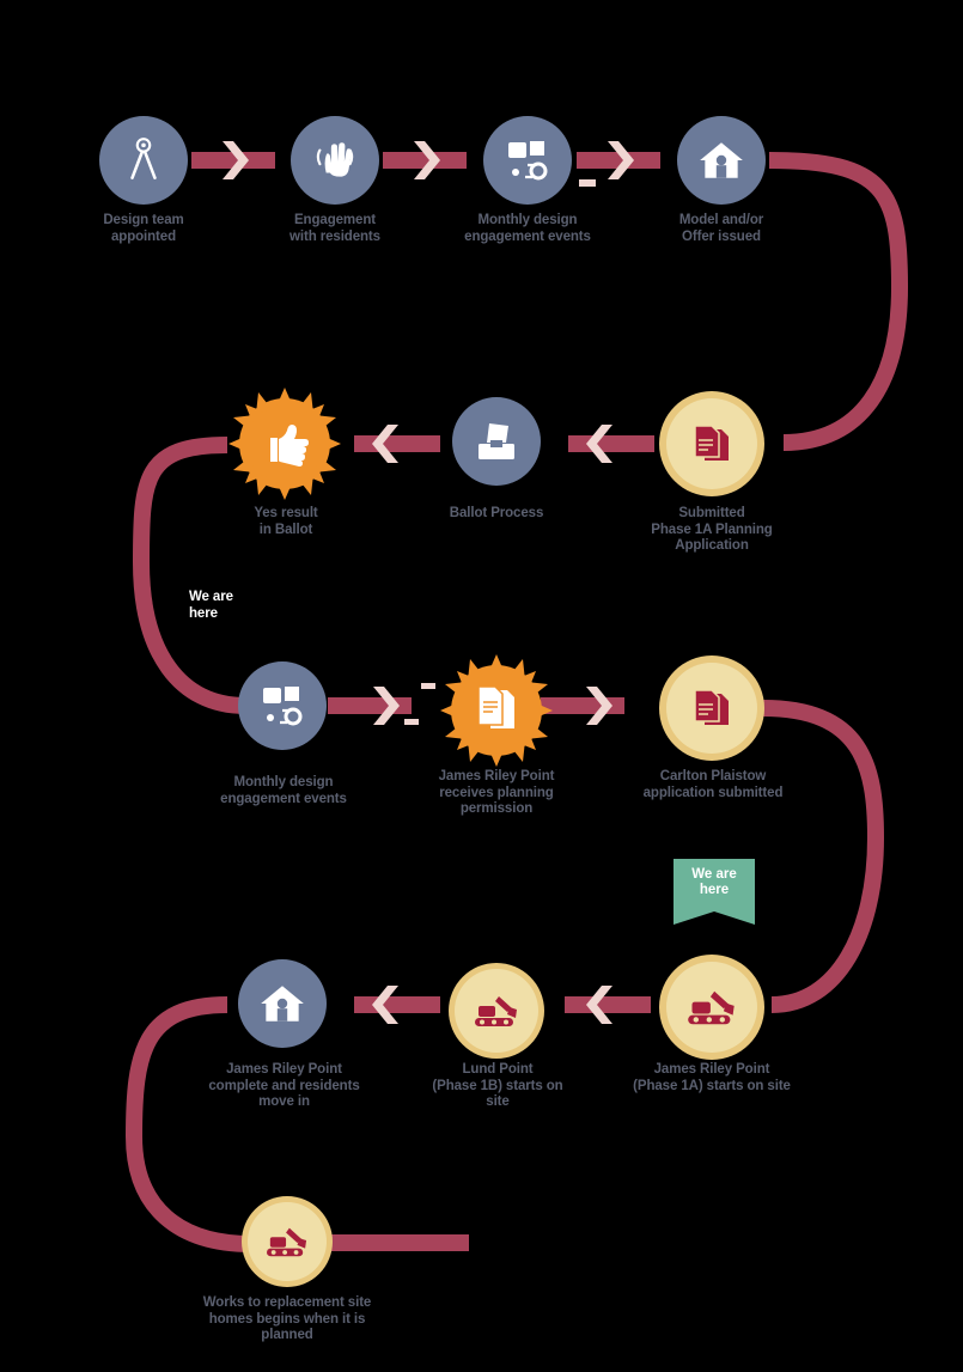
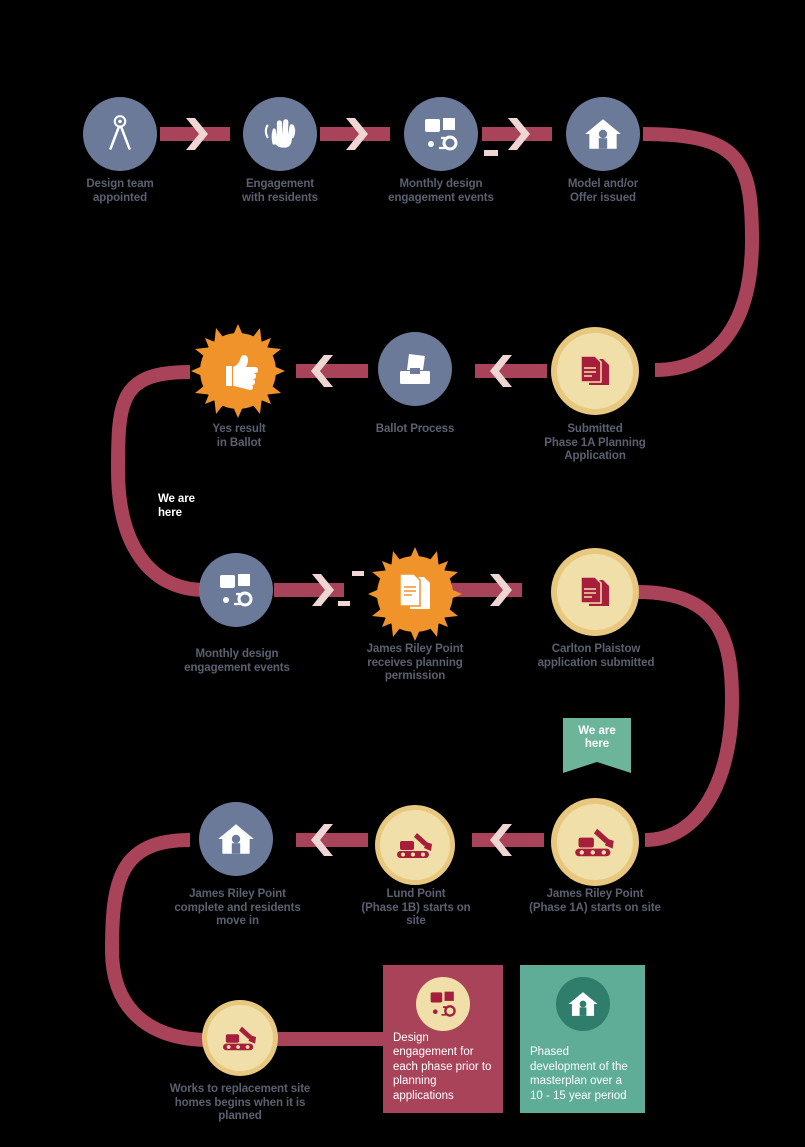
  Design team
  appointed
  Engagement
  with residents
  Monthly design
  engagement events
  Model and/or
  Offer issued
  Yes result
  in Ballot
  Ballot Process
  Submitted
  Phase 1A Planning
  Application
  We are
  here
  Monthly design
  engagement events
  James Riley Point
  receives planning
  permission
  Carlton Plaistow
  application submitted
  We are
  here
  James Riley Point
  complete and residents
  move in
  Lund Point
  (Phase 1B) starts on site
  James Riley Point
  (Phase 1A) starts on site
  Works to replacement site
  homes begins when it is
  planned
+ Design engagement for each phase prior to planning applications
+ Phased development of the masterplan over a 10 - 15 year period
